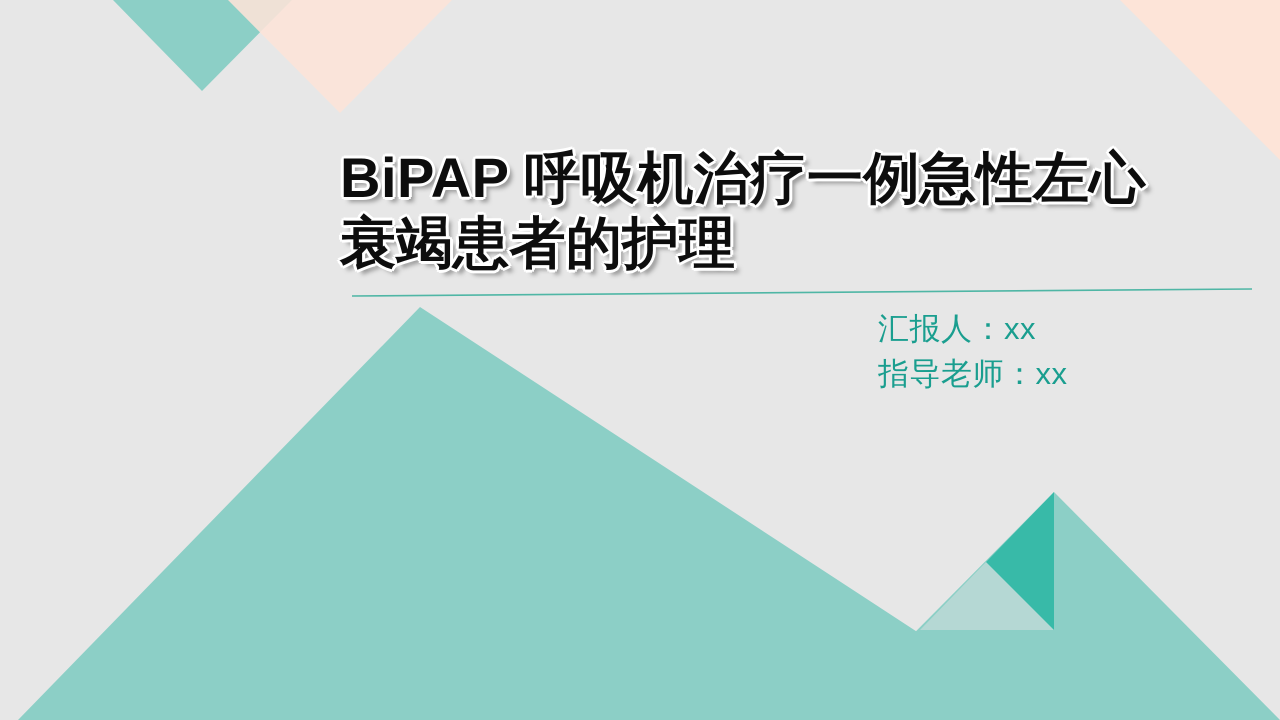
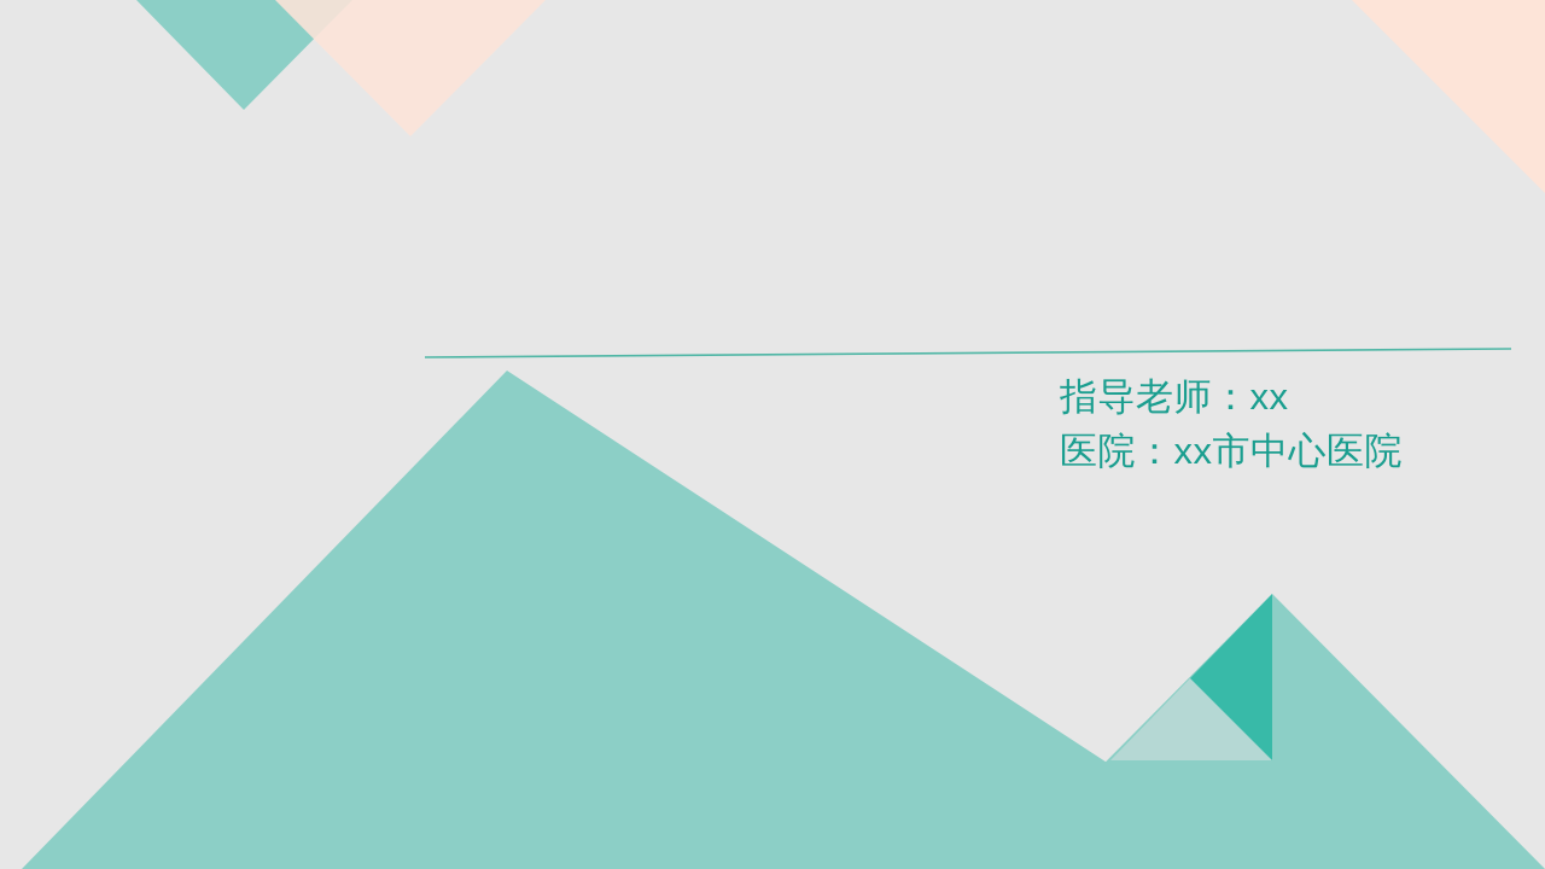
- BiPAP 呼吸机治疗一例急性左心
- 衰竭患者的护理
- 汇报人：xx
  指导老师：xx
+ 医院：xx市中心医院
